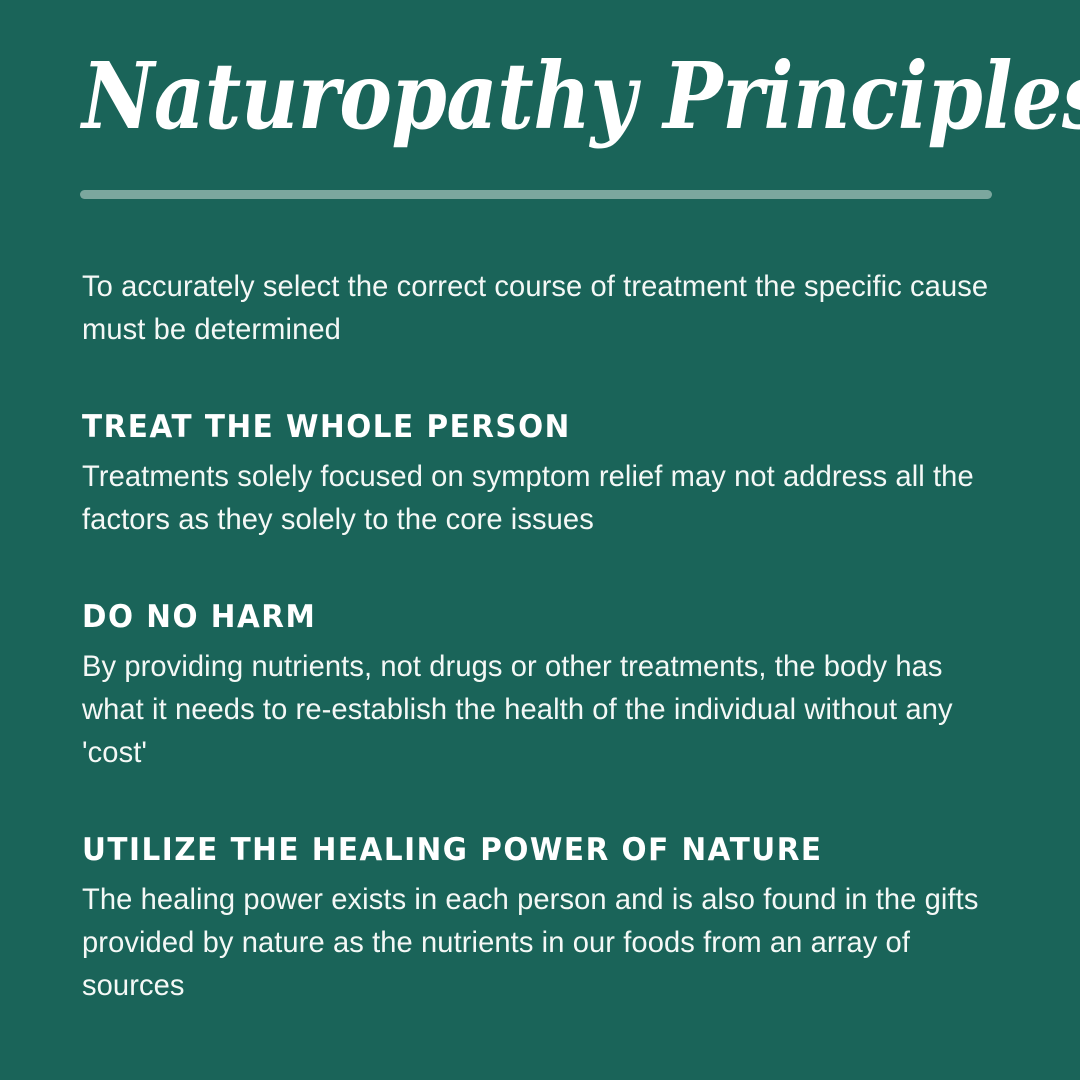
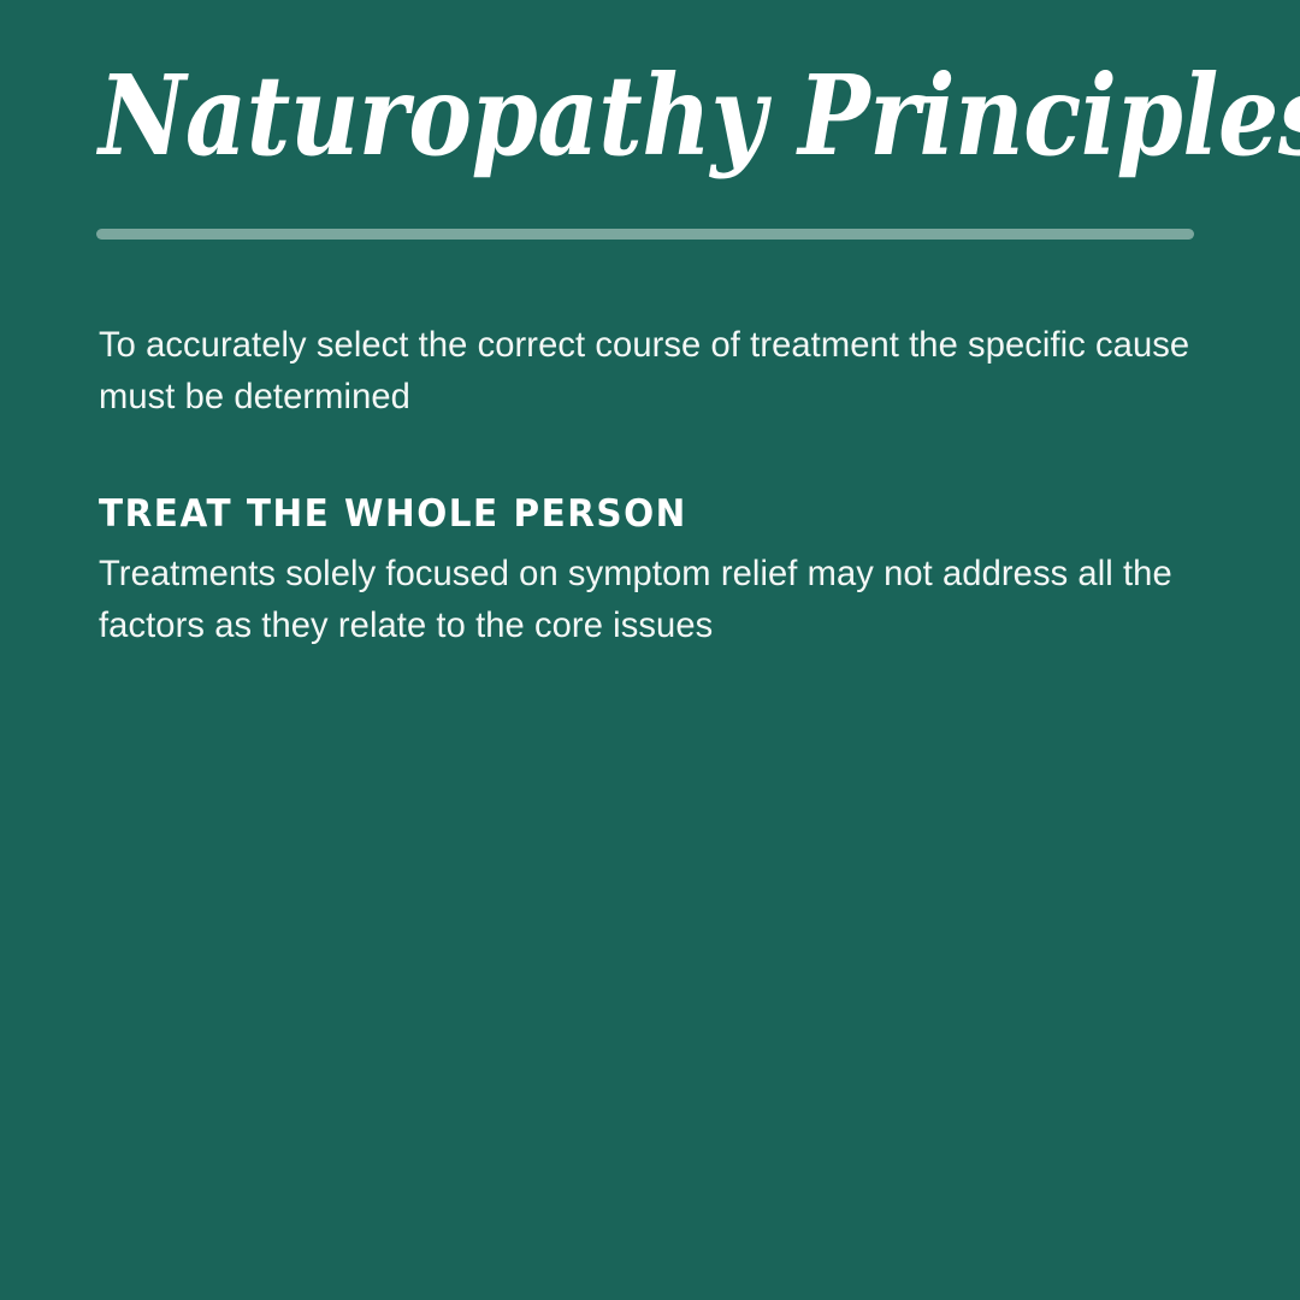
  Naturopathy Principle
  To accurately select the correct course of treatment the specific cause must be determined
  TREAT THE WHOLE PERSON
- Treatments solely focused on symptom relief may not address all the factors as they solely to the core issues
+ Treatments solely focused on symptom relief may not address all the factors as they relate to the core issues
- DO NO HARM
- By providing nutrients, not drugs or other treatments, the body has what it needs to re-establish the health of the individual without any 'cost'
- UTILIZE THE HEALING POWER OF NATURE
- The healing power exists in each person and is also found in the gifts provided by nature as the nutrients in our foods from an array of sources
